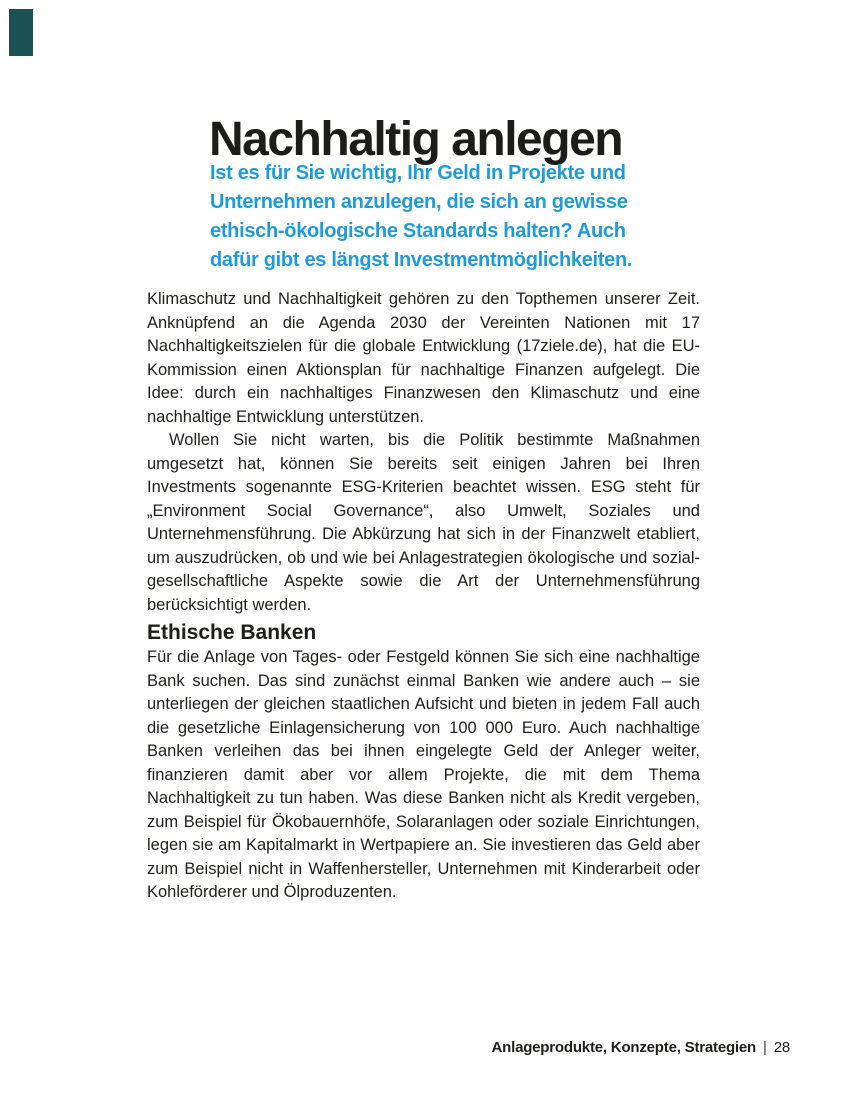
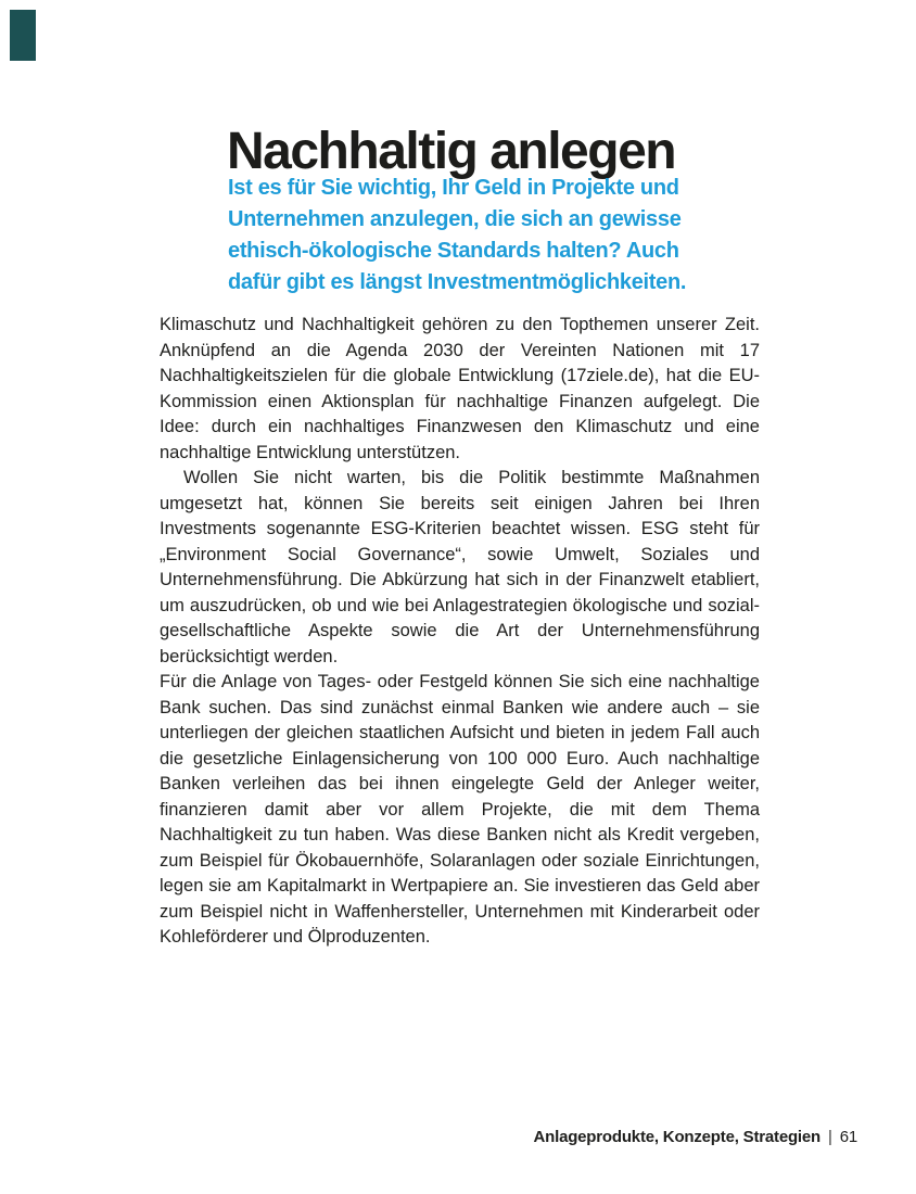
  Nachhaltig anlegen
  Ist es für Sie wichtig, Ihr Geld in Projekte und
  Unternehmen anzulegen, die sich an gewisse
  ethisch-ökologische Standards halten? Auch
  dafür gibt es längst Investmentmöglichkeiten.
  Klimaschutz und Nachhaltigkeit gehören zu den Topthemen unserer Zeit. Anknüpfend an die Agenda 2030 der Vereinten Nationen mit 17 Nachhaltigkeitszielen für die globale Entwicklung (17ziele.de), hat die EU-Kommission einen Aktionsplan für nachhaltige Finanzen aufgelegt. Die Idee: durch ein nachhaltiges Finanzwesen den Klimaschutz und eine nachhaltige Entwicklung unterstützen.
- Wollen Sie nicht warten, bis die Politik bestimmte Maßnahmen umgesetzt hat, können Sie bereits seit einigen Jahren bei Ihren Investments sogenannte ESG-Kriterien beachtet wissen. ESG steht für „Environment Social Governance“, also Umwelt, Soziales und Unternehmensführung. Die Abkürzung hat sich in der Finanzwelt etabliert, um auszudrücken, ob und wie bei Anlagestrategien ökologische und sozial-gesellschaftliche Aspekte sowie die Art der Unternehmensführung berücksichtigt werden.
+ Wollen Sie nicht warten, bis die Politik bestimmte Maßnahmen umgesetzt hat, können Sie bereits seit einigen Jahren bei Ihren Investments sogenannte ESG-Kriterien beachtet wissen. ESG steht für „Environment Social Governance“, sowie Umwelt, Soziales und Unternehmensführung. Die Abkürzung hat sich in der Finanzwelt etabliert, um auszudrücken, ob und wie bei Anlagestrategien ökologische und sozial-gesellschaftliche Aspekte sowie die Art der Unternehmensführung berücksichtigt werden.
- Ethische Banken
  Für die Anlage von Tages- oder Festgeld können Sie sich eine nachhaltige Bank suchen. Das sind zunächst einmal Banken wie andere auch – sie unterliegen der gleichen staatlichen Aufsicht und bieten in jedem Fall auch die gesetzliche Einlagensicherung von 100 000 Euro. Auch nachhaltige Banken verleihen das bei ihnen eingelegte Geld der Anleger weiter, finanzieren damit aber vor allem Projekte, die mit dem Thema Nachhaltigkeit zu tun haben. Was diese Banken nicht als Kredit vergeben, zum Beispiel für Ökobauernhöfe, Solaranlagen oder soziale Einrichtungen, legen sie am Kapitalmarkt in Wertpapiere an. Sie investieren das Geld aber zum Beispiel nicht in Waffenhersteller, Unternehmen mit Kinderarbeit oder Kohleförderer und Ölproduzenten.
- Anlageprodukte, Konzepte, Strategien | 28
+ Anlageprodukte, Konzepte, Strategien | 61
